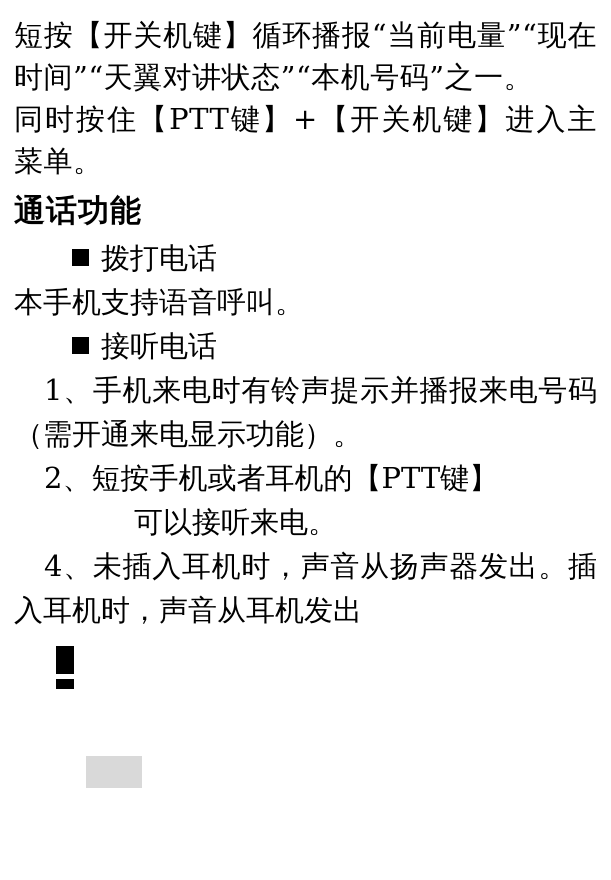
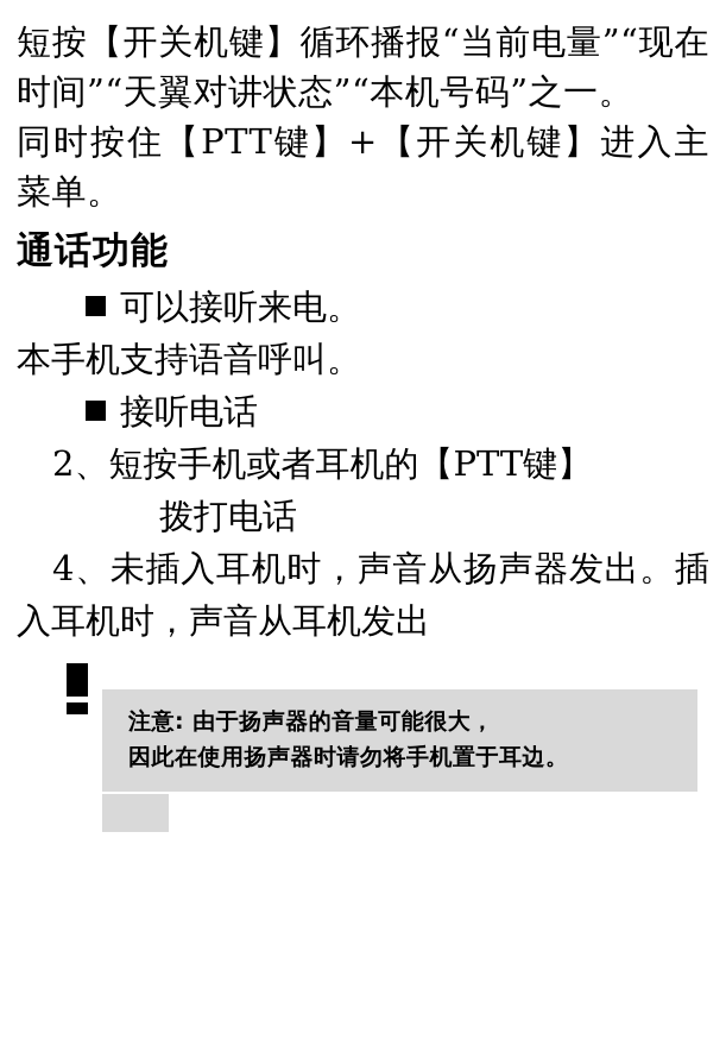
  短按【开关机键】循环播报“当前电量”“现在时间”“天翼对讲状态”“本机号码”之一。
  同时按住【PTT键】+【开关机键】进入主菜单。
  通话功能
- 拨打电话
+ 可以接听来电。
  本手机支持语音呼叫。
  接听电话
- 1、手机来电时有铃声提示并播报来电号码（需开通来电显示功能）。
  2、短按手机或者耳机的【PTT键】
- 可以接听来电。
+ 拨打电话
  4、未插入耳机时，声音从扬声器发出。插入耳机时，声音从耳机发出
+ 注意: 由于扬声器的音量可能很大，
+ 因此在使用扬声器时请勿将手机置于耳边。
